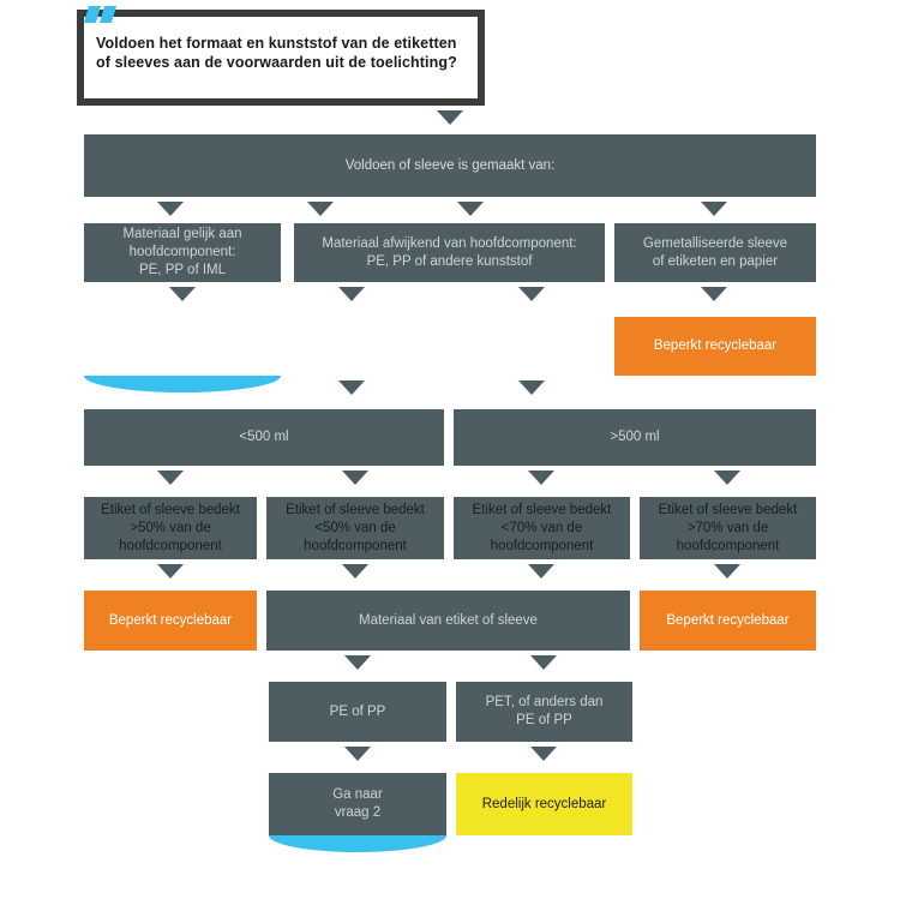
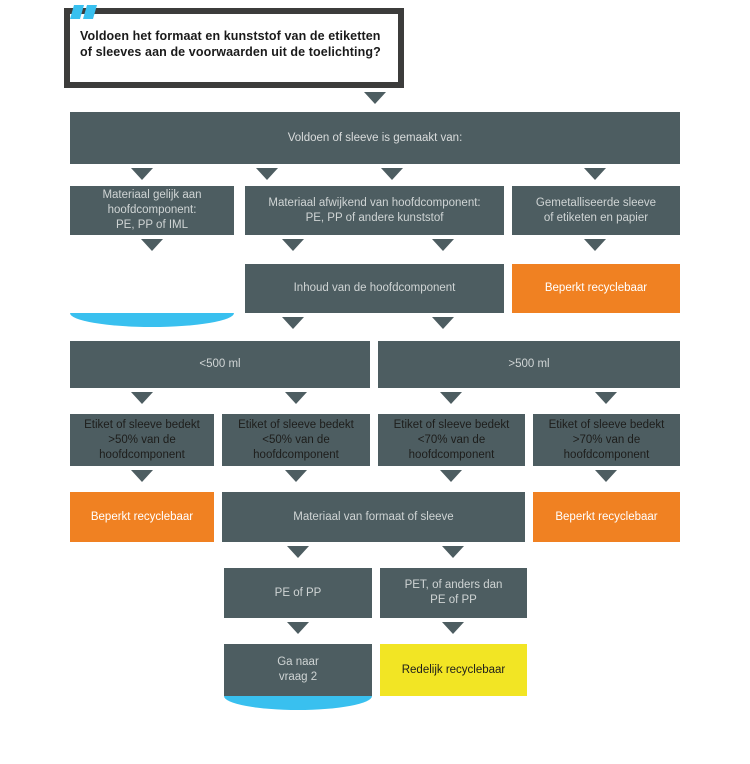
  Voldoen het formaat en kunststof van de etiketten of sleeves aan de voorwaarden uit de toelichting?
  Voldoen of sleeve is gemaakt van:
  Materiaal gelijk aan
  hoofdcomponent:
  PE, PP of IML
  Materiaal afwijkend van hoofdcomponent:
  PE, PP of andere kunststof
  Gemetalliseerde sleeve
  of etiketen en papier
+ Inhoud van de hoofdcomponent
  Beperkt recyclebaar
  <500 ml
  >500 ml
  Etiket of sleeve bedekt
  >50% van de
  hoofdcomponent
  Etiket of sleeve bedekt
  <50% van de
  hoofdcomponent
  Etiket of sleeve bedekt
  <70% van de
  hoofdcomponent
  Etiket of sleeve bedekt
  >70% van de
  hoofdcomponent
  Beperkt recyclebaar
- Materiaal van etiket of sleeve
+ Materiaal van formaat of sleeve
  Beperkt recyclebaar
  PE of PP
  PET, of anders dan
  PE of PP
  Ga naar
  vraag 2
  Redelijk recyclebaar
